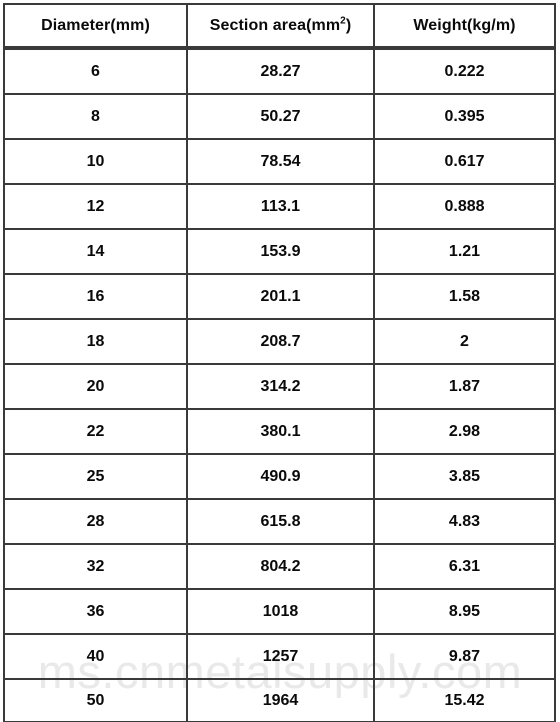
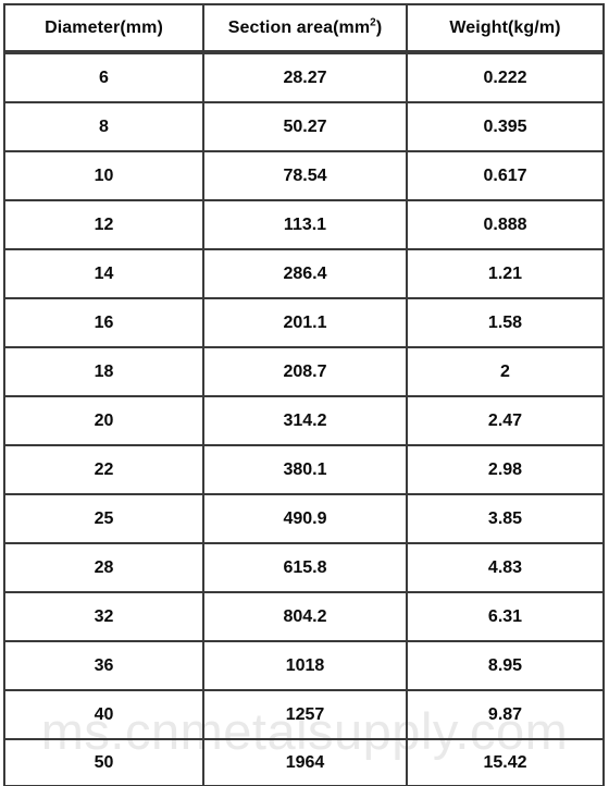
  ms.cnmetalsupply.com
  Diameter(mm)	Section area(mm2)	Weight(kg/m)
  6	28.27	0.222
  8	50.27	0.395
  10	78.54	0.617
  12	113.1	0.888
- 14	153.9	1.21
+ 14	286.4	1.21
  16	201.1	1.58
  18	208.7	2
- 20	314.2	1.87
+ 20	314.2	2.47
  22	380.1	2.98
  25	490.9	3.85
  28	615.8	4.83
  32	804.2	6.31
  36	1018	8.95
  40	1257	9.87
  50	1964	15.42
